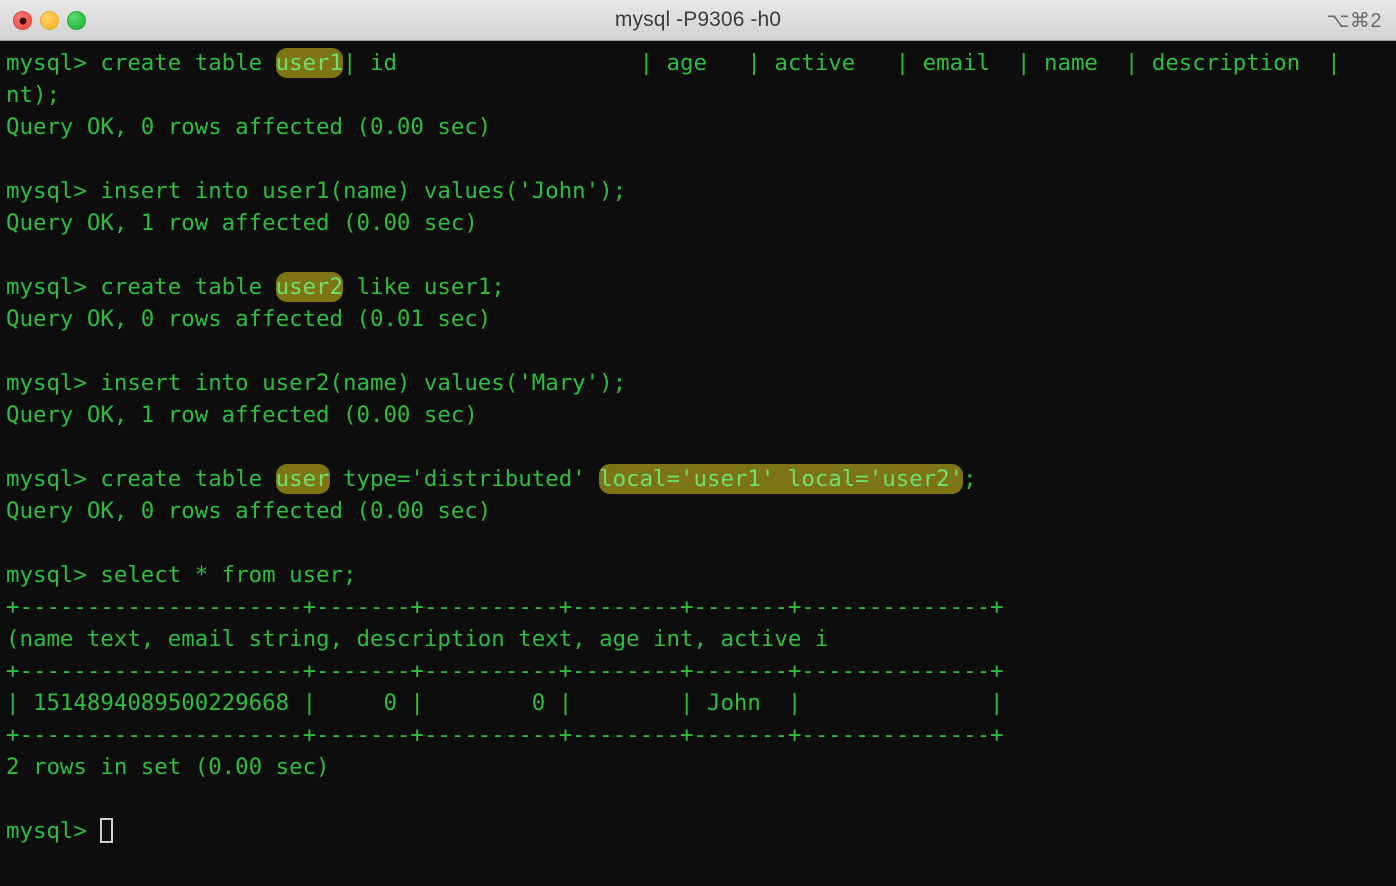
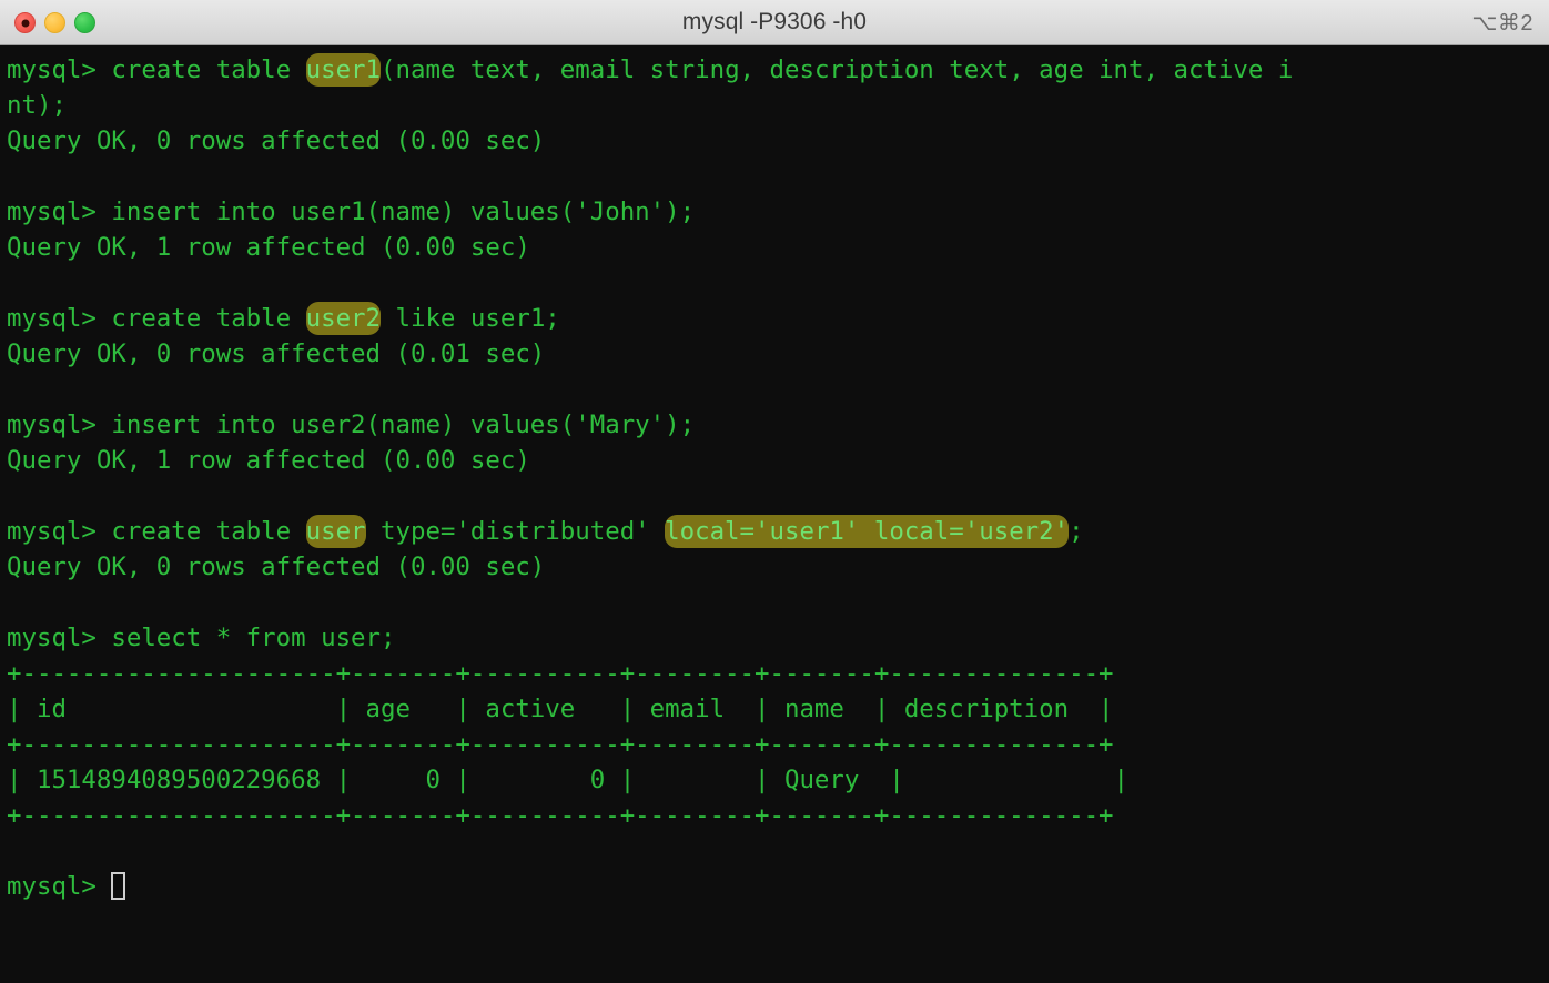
  mysql -P9306 -h0
  ⌥⌘2
- mysql> create table user1| id | age | active | email | name | description |
+ mysql> create table user1(name text, email string, description text, age int, active i
  nt);
  Query OK, 0 rows affected (0.00 sec)
  mysql> insert into user1(name) values('John');
  Query OK, 1 row affected (0.00 sec)
  mysql> create table user2 like user1;
  Query OK, 0 rows affected (0.01 sec)
  mysql> insert into user2(name) values('Mary');
  Query OK, 1 row affected (0.00 sec)
  mysql> create table user type='distributed' local='user1' local='user2';
  Query OK, 0 rows affected (0.00 sec)
  mysql> select * from user;
  +---------------------+-------+----------+--------+-------+--------------+
- (name text, email string, description text, age int, active i
+ | id | age | active | email | name | description |
  +---------------------+-------+----------+--------+-------+--------------+
- | 1514894089500229668 | 0 | 0 | | John | |
+ | 1514894089500229668 | 0 | 0 | | Query | |
  +---------------------+-------+----------+--------+-------+--------------+
- 2 rows in set (0.00 sec)
  mysql>
